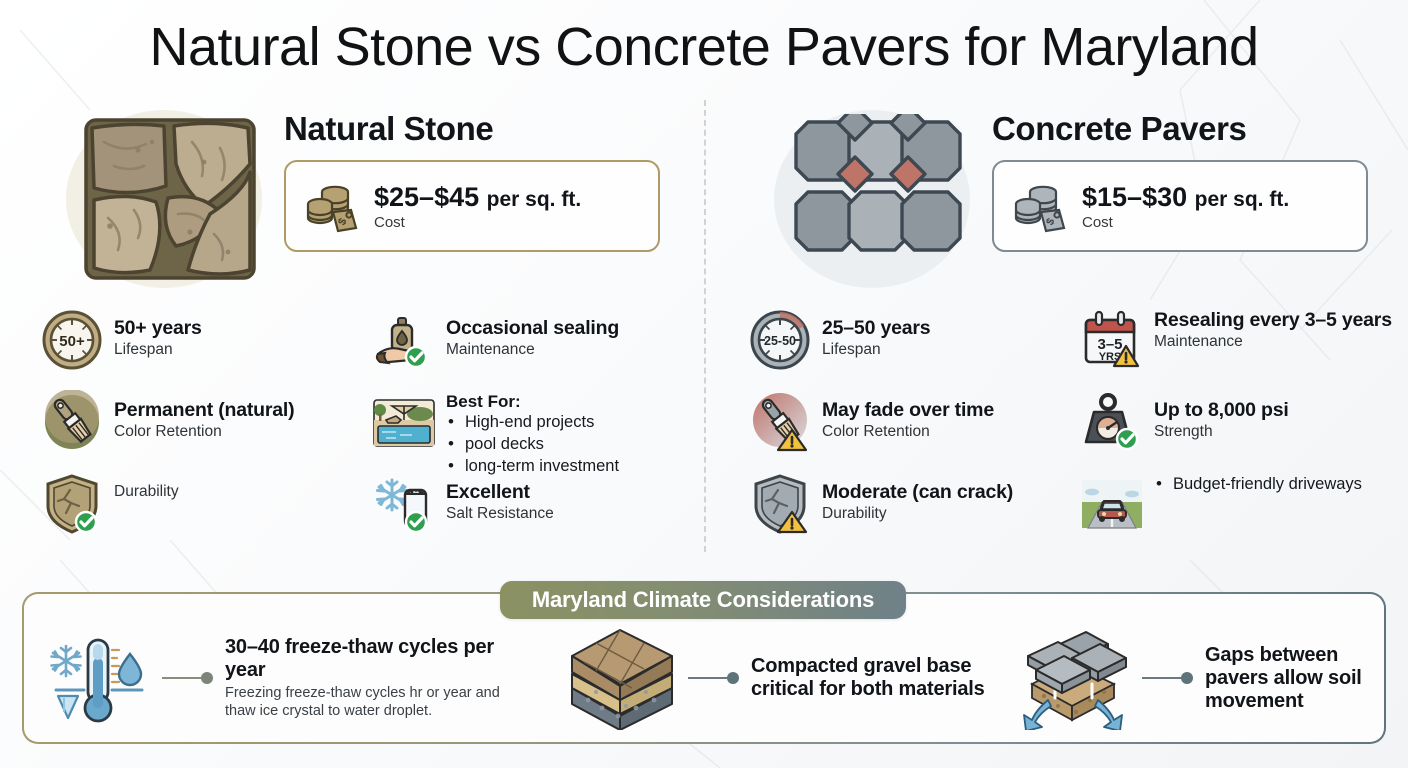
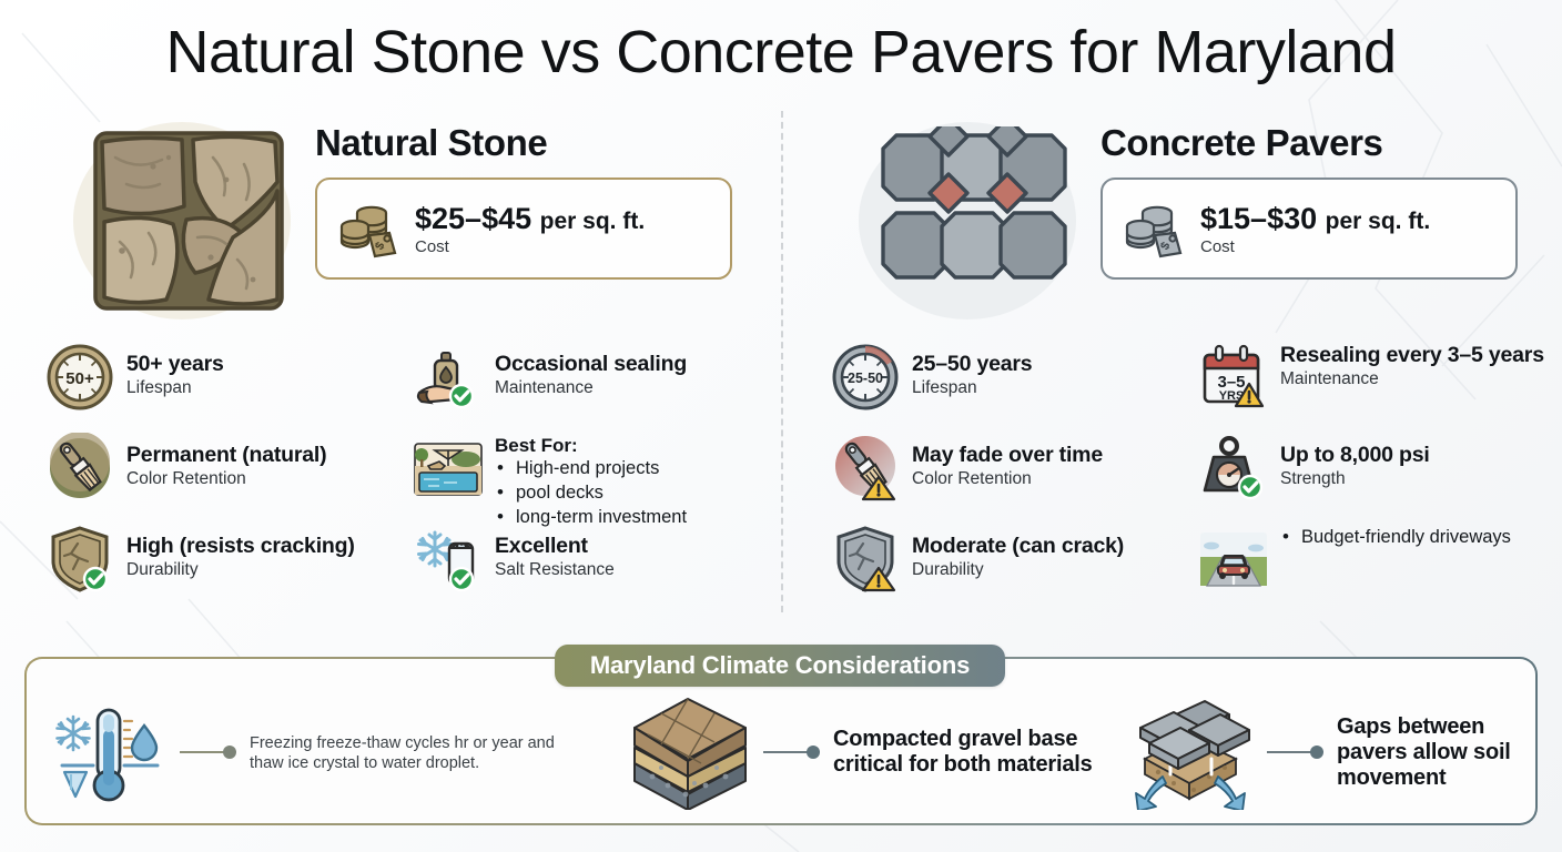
  Natural Stone vs Concrete Pavers for Maryland
  Natural Stone
  $25–$45 per sq. ft.
  Cost
  50+
  50+ years
  Lifespan
  Occasional sealing
  Maintenance
  Permanent (natural)
  Color Retention
  Best For:
  High-end projects
  pool decks
  long-term investment
+ High (resists cracking)
  Durability
  Excellent
  Salt Resistance
  Concrete Pavers
  $15–$30 per sq. ft.
  Cost
  25-50
  25–50 years
  Lifespan
  3–5
  YRS
  Resealing every 3–5 years
  Maintenance
  May fade over time
  Color Retention
  Up to 8,000 psi
  Strength
  Moderate (can crack)
  Durability
  Budget-friendly driveways
  Maryland Climate Considerations
- 30–40 freeze-thaw cycles per year
  Freezing freeze-thaw cycles hr or year and thaw ice crystal to water droplet.
  Compacted gravel base critical for both materials
  Gaps between pavers allow soil movement
